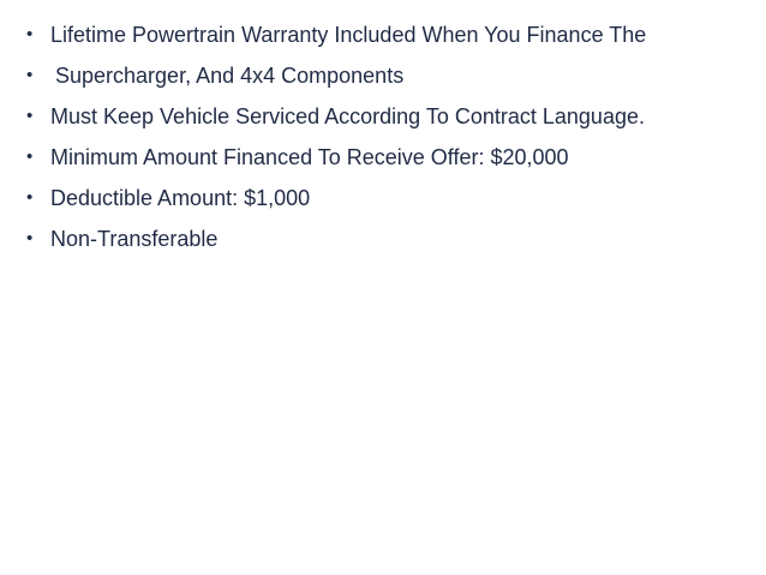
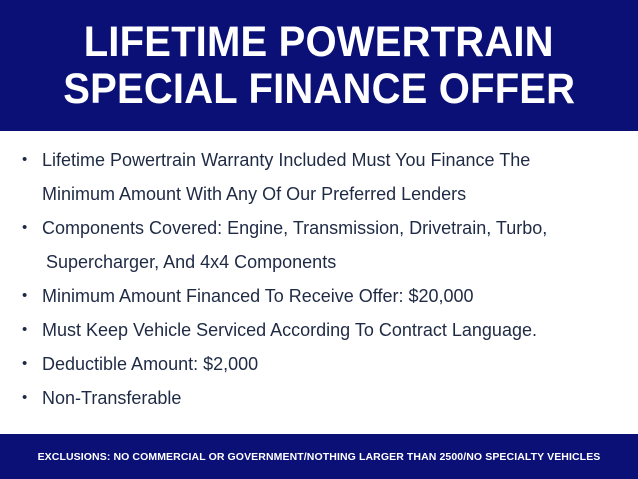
+ LIFETIME POWERTRAIN
+ SPECIAL FINANCE OFFER
  •
- Lifetime Powertrain Warranty Included When You Finance The
+ Lifetime Powertrain Warranty Included Must You Finance The
+ Minimum Amount With Any Of Our Preferred Lenders
  •
+ Components Covered: Engine, Transmission, Drivetrain, Turbo,
  Supercharger, And 4x4 Components
  •
- Must Keep Vehicle Serviced According To Contract Language.
+ Minimum Amount Financed To Receive Offer: $20,000
  •
- Minimum Amount Financed To Receive Offer: $20,000
+ Must Keep Vehicle Serviced According To Contract Language.
  •
- Deductible Amount: $1,000
+ Deductible Amount: $2,000
  •
  Non-Transferable
+ EXCLUSIONS: NO COMMERCIAL OR GOVERNMENT/NOTHING LARGER THAN 2500/NO SPECIALTY VEHICLES
